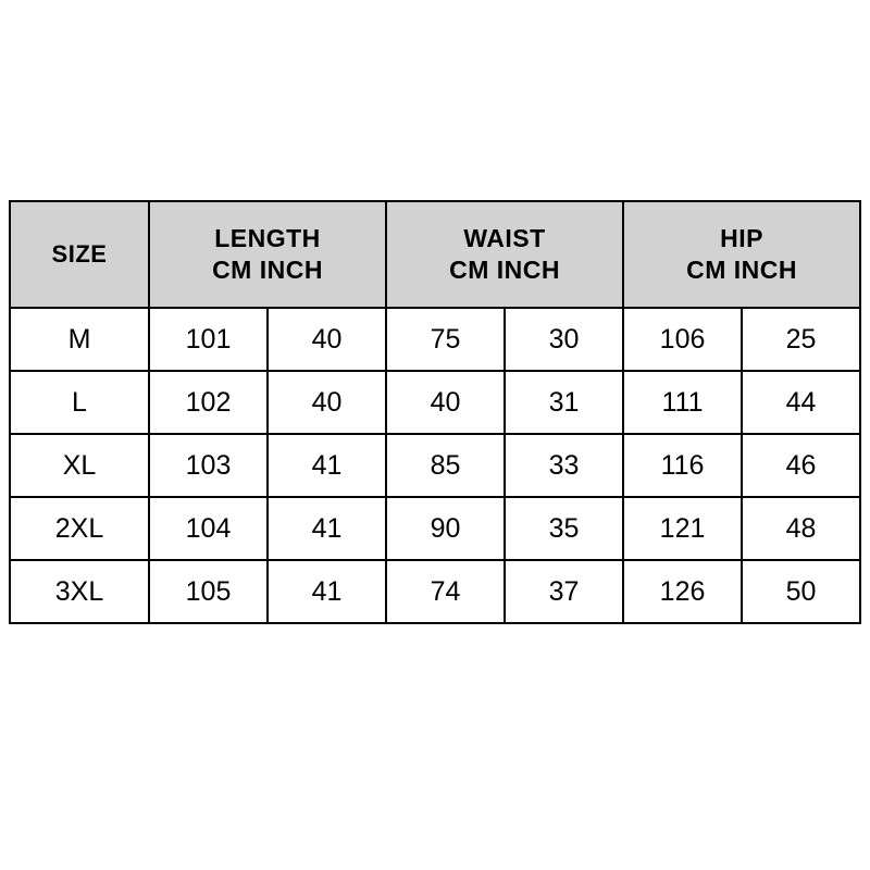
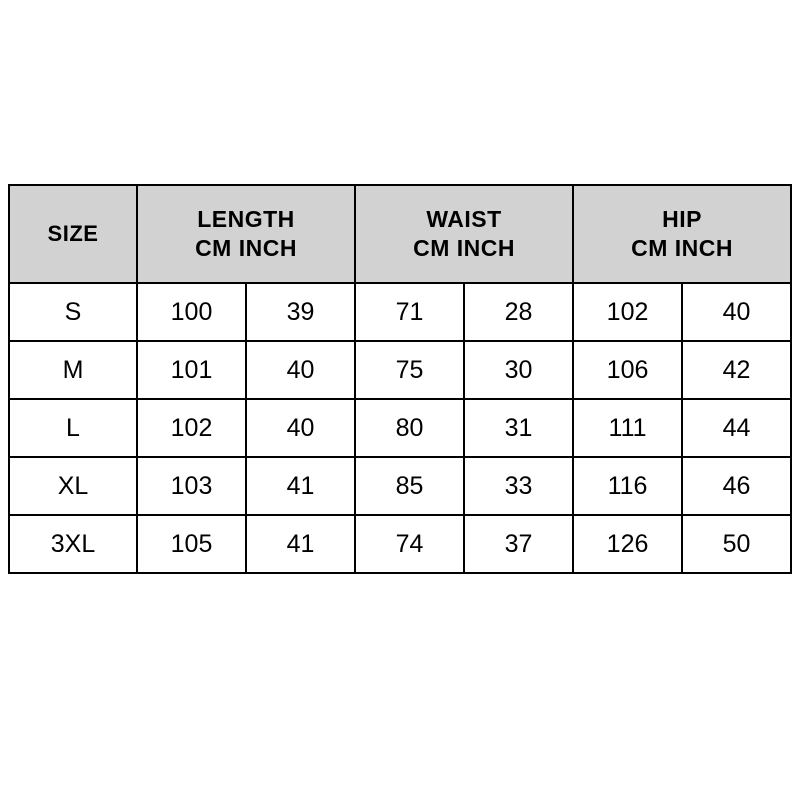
  SIZE	LENGTH CM INCH	WAIST CM INCH	HIP CM INCH
+ S	100	39	71	28	102	40
- M	101	40	75	30	106	25
+ M	101	40	75	30	106	42
- L	102	40	40	31	111	44
+ L	102	40	80	31	111	44
  XL	103	41	85	33	116	46
- 2XL	104	41	90	35	121	48
  3XL	105	41	74	37	126	50
